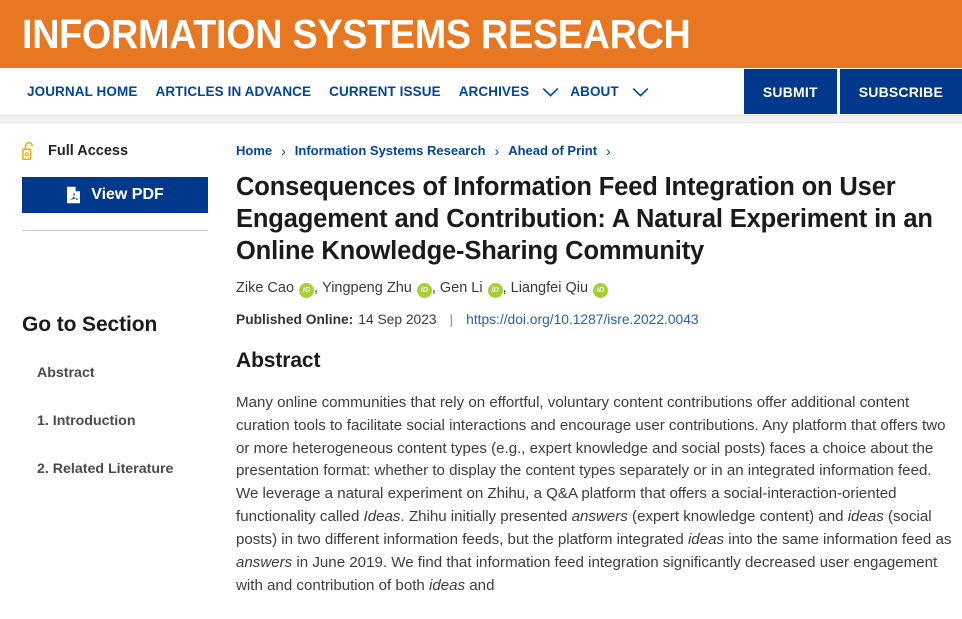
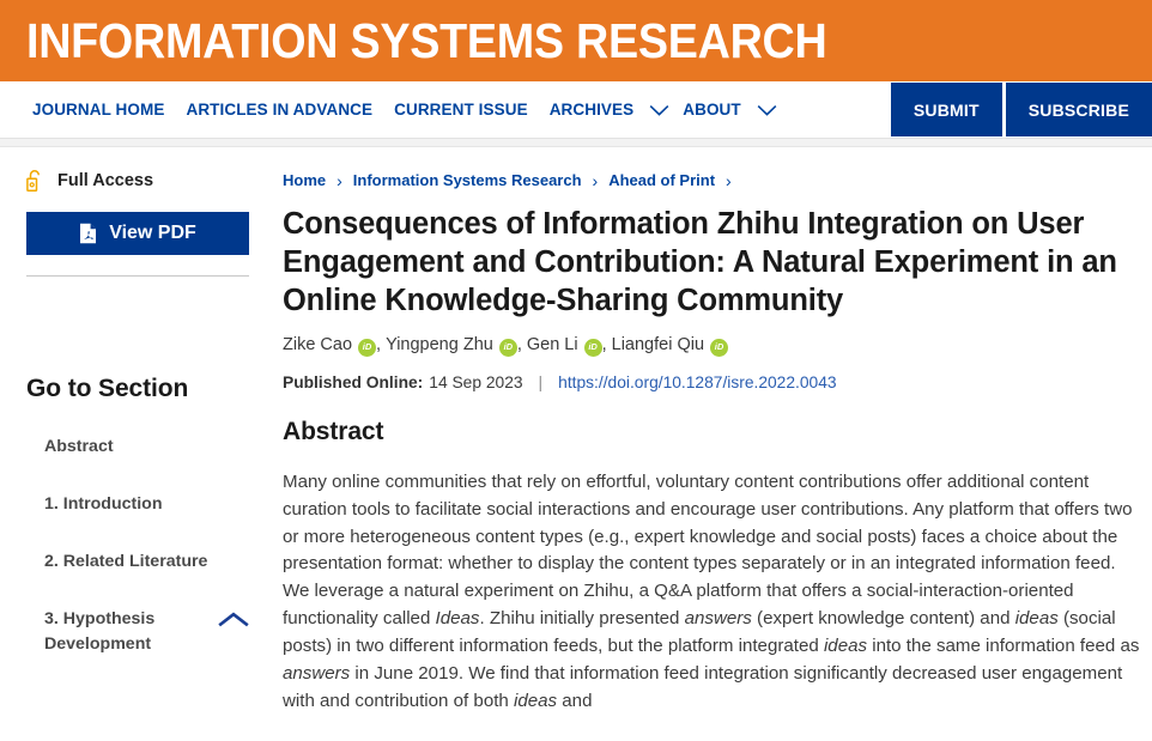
  INFORMATION SYSTEMS RESEARCH
  JOURNAL HOME
  ARTICLES IN ADVANCE
  CURRENT ISSUE
  ARCHIVES
  ABOUT
  SUBMIT
  SUBSCRIBE
  Full Access
  View PDF
  Go to Section
  Abstract
  1. Introduction
  2. Related Literature
+ 3. Hypothesis Development
  Home
  ›
  Information Systems Research
  ›
  Ahead of Print
  ›
- Consequences of Information Feed Integration on User Engagement and Contribution: A Natural Experiment in an Online Knowledge-Sharing Community
+ Consequences of Information Zhihu Integration on User Engagement and Contribution: A Natural Experiment in an Online Knowledge-Sharing Community
  Zike Cao iD ,
  Yingpeng Zhu iD ,
  Gen Li iD ,
  Liangfei Qiu iD
  Published Online:
  14 Sep 2023
  |
  https://doi.org/10.1287/isre.2022.0043
  Abstract
  Many online communities that rely on effortful, voluntary content contributions offer additional content curation tools to facilitate social interactions and encourage user contributions. Any platform that offers two or more heterogeneous content types (e.g., expert knowledge and social posts) faces a choice about the presentation format: whether to display the content types separately or in an integrated information feed. We leverage a natural experiment on Zhihu, a Q&A platform that offers a social-interaction-oriented functionality called Ideas. Zhihu initially presented answers (expert knowledge content) and ideas (social posts) in two different information feeds, but the platform integrated ideas into the same information feed as answers in June 2019. We find that information feed integration significantly decreased user engagement with and contribution of both ideas and
